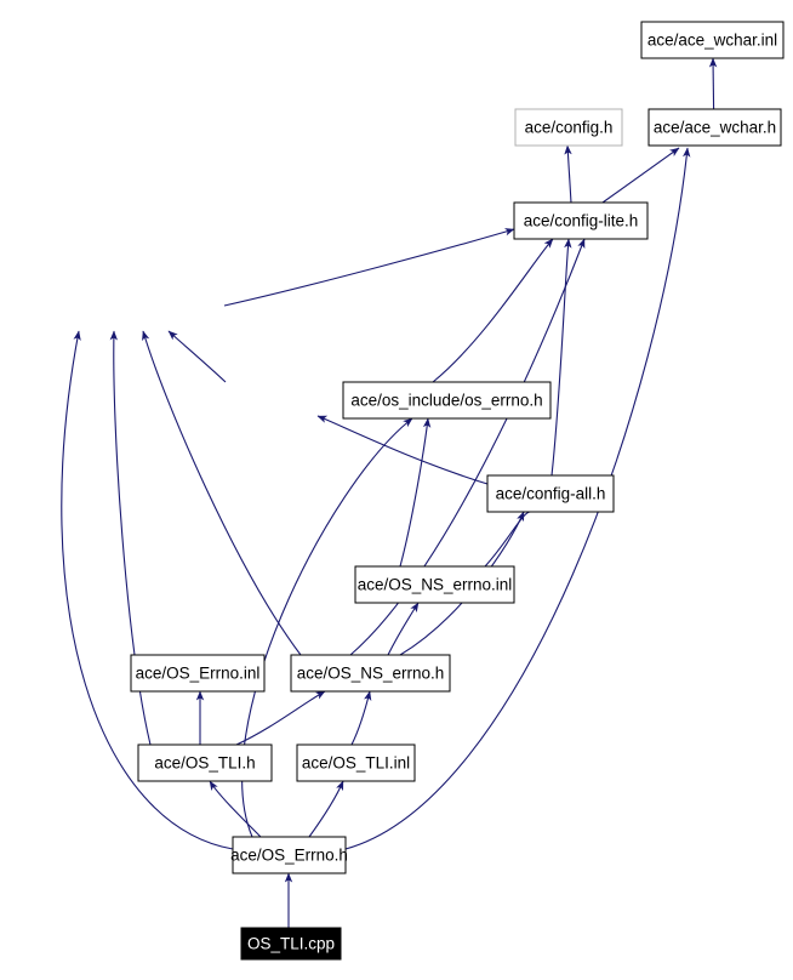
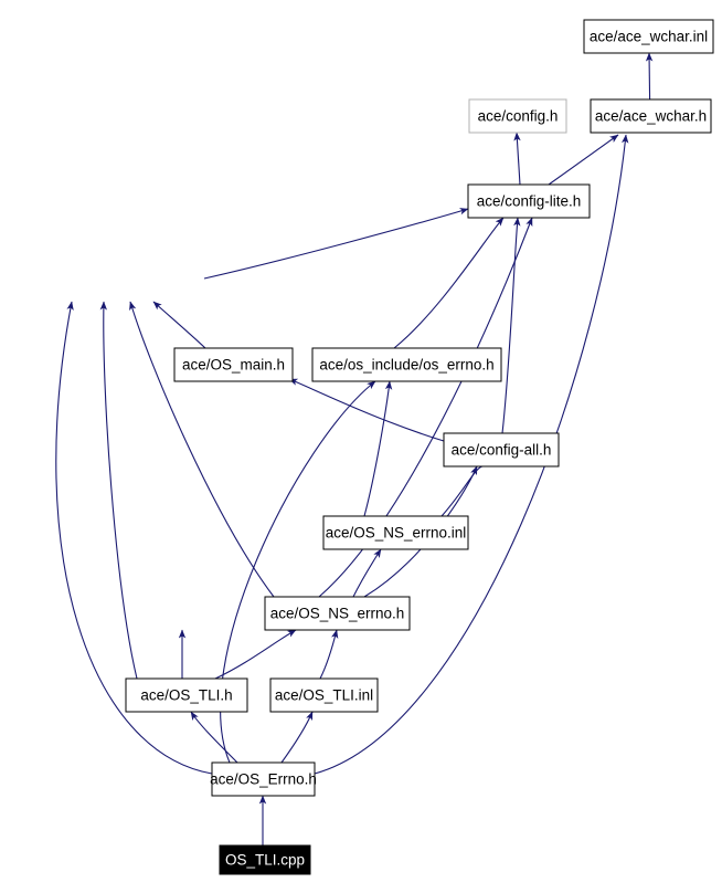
  ace/ace_wchar.inl
  ace/config.h
  ace/ace_wchar.h
  ace/config-lite.h
+ ace/OS_main.h
  ace/os_include/os_errno.h
  ace/config-all.h
  ace/OS_NS_errno.inl
- ace/OS_Errno.inl
  ace/OS_NS_errno.h
  ace/OS_TLI.h
  ace/OS_TLI.inl
  ace/OS_Errno.h
  OS_TLI.cpp
